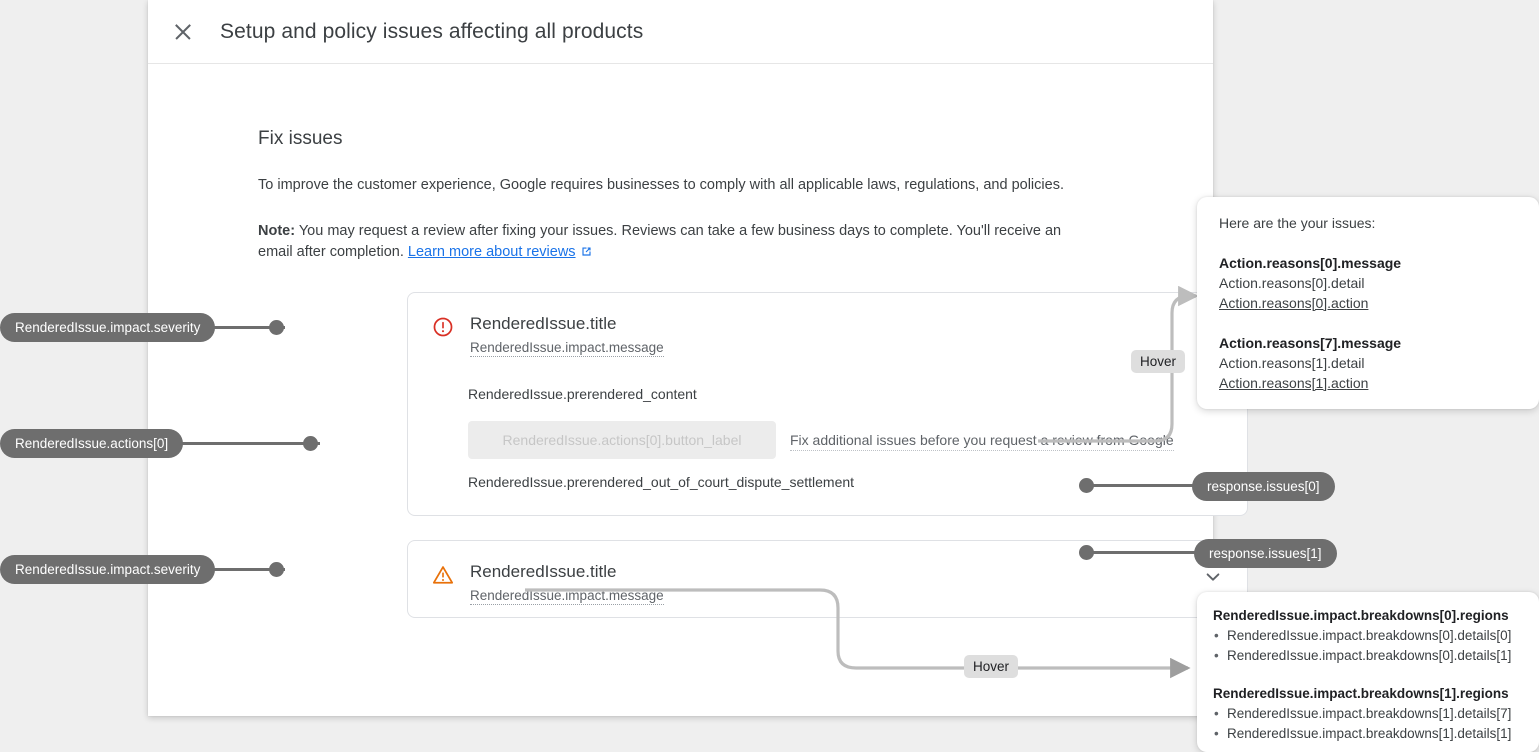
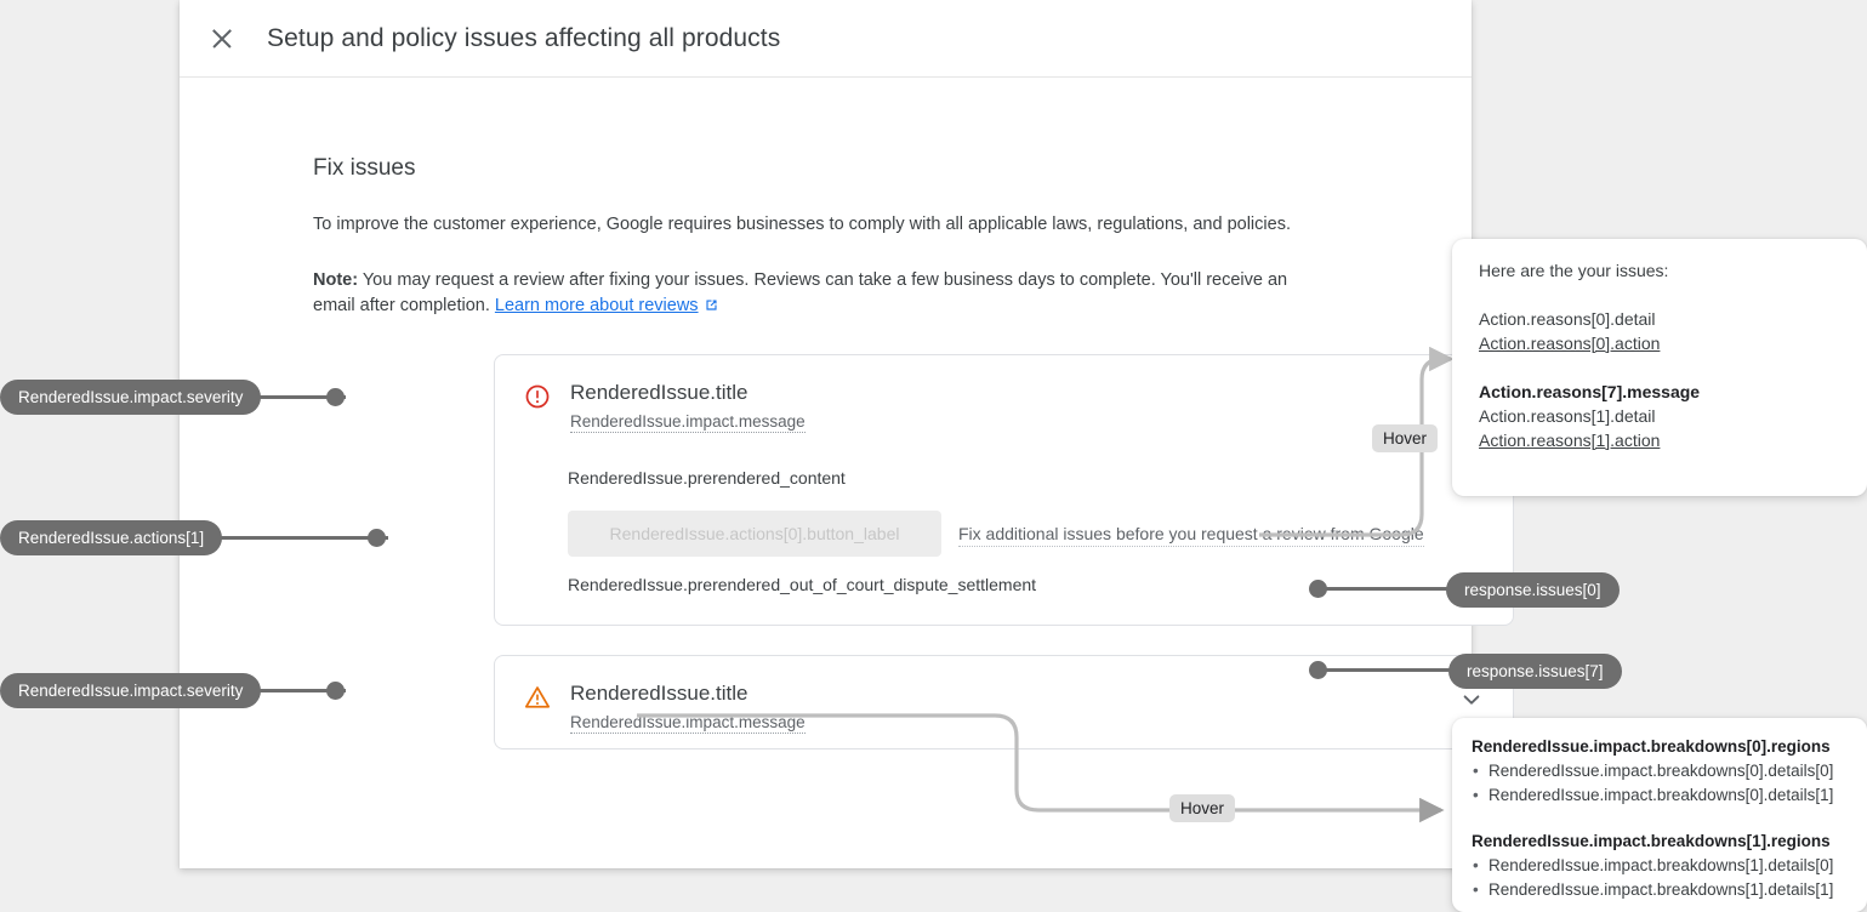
  Setup and policy issues affecting all products
  Fix issues
  To improve the customer experience, Google requires businesses to comply with all applicable laws, regulations, and policies.
  Note: You may request a review after fixing your issues. Reviews can take a few business days to complete. You'll receive an email after completion. Learn more about reviews
  RenderedIssue.title
  RenderedIssue.impact.message
  RenderedIssue.prerendered_content
  RenderedIssue.actions[0].button_label
  RenderedIssue.prerendered_out_of_court_dispute_settlement
  RenderedIssue.title
  RenderedIssue.impact.message
  Hover
  Hover
  RenderedIssue.impact.severity
- RenderedIssue.actions[0]
+ RenderedIssue.actions[1]
  RenderedIssue.impact.severity
  response.issues[0]
- response.issues[1]
+ response.issues[7]
  Here are the your issues:
- Action.reasons[0].message
  Action.reasons[0].detail
  Action.reasons[0].action
  Action.reasons[7].message
  Action.reasons[1].detail
  Action.reasons[1].action
  RenderedIssue.impact.breakdowns[0].regions
  RenderedIssue.impact.breakdowns[0].details[0]
  RenderedIssue.impact.breakdowns[0].details[1]
  RenderedIssue.impact.breakdowns[1].regions
- RenderedIssue.impact.breakdowns[1].details[7]
+ RenderedIssue.impact.breakdowns[1].details[0]
  RenderedIssue.impact.breakdowns[1].details[1]
